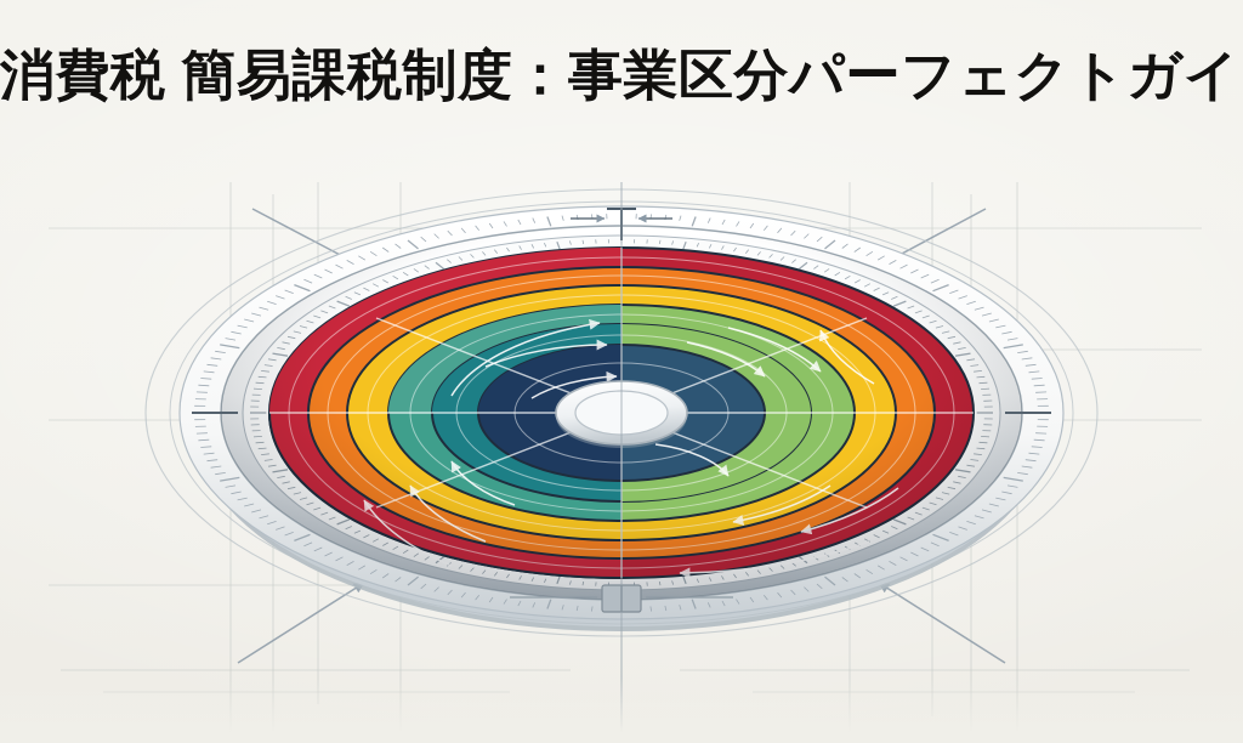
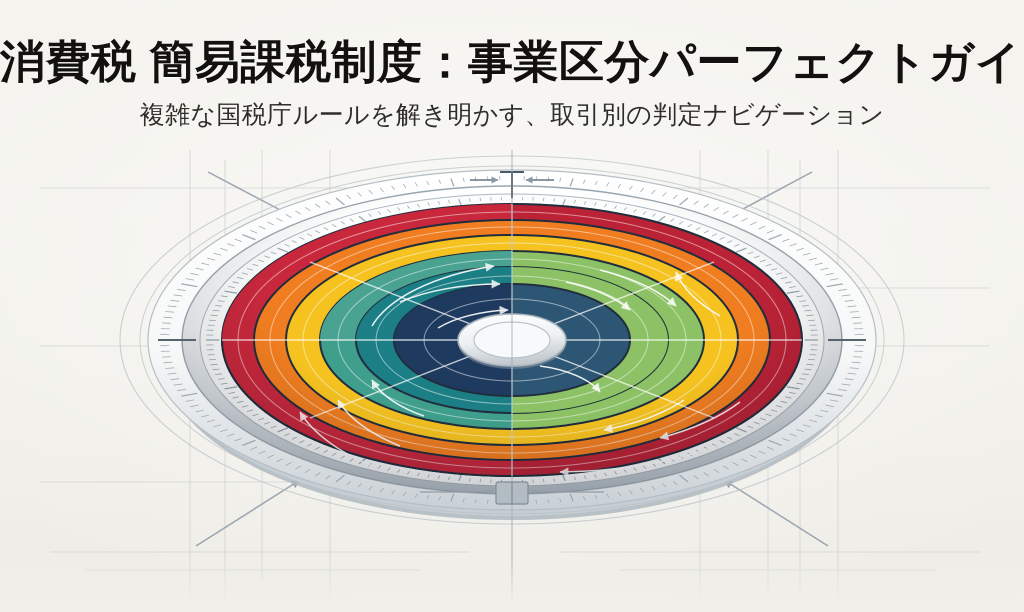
  消費税 簡易課税制度：事業区分パーフェクトガイ
+ 複雑な国税庁ルールを解き明かす、取引別の判定ナビゲーション
